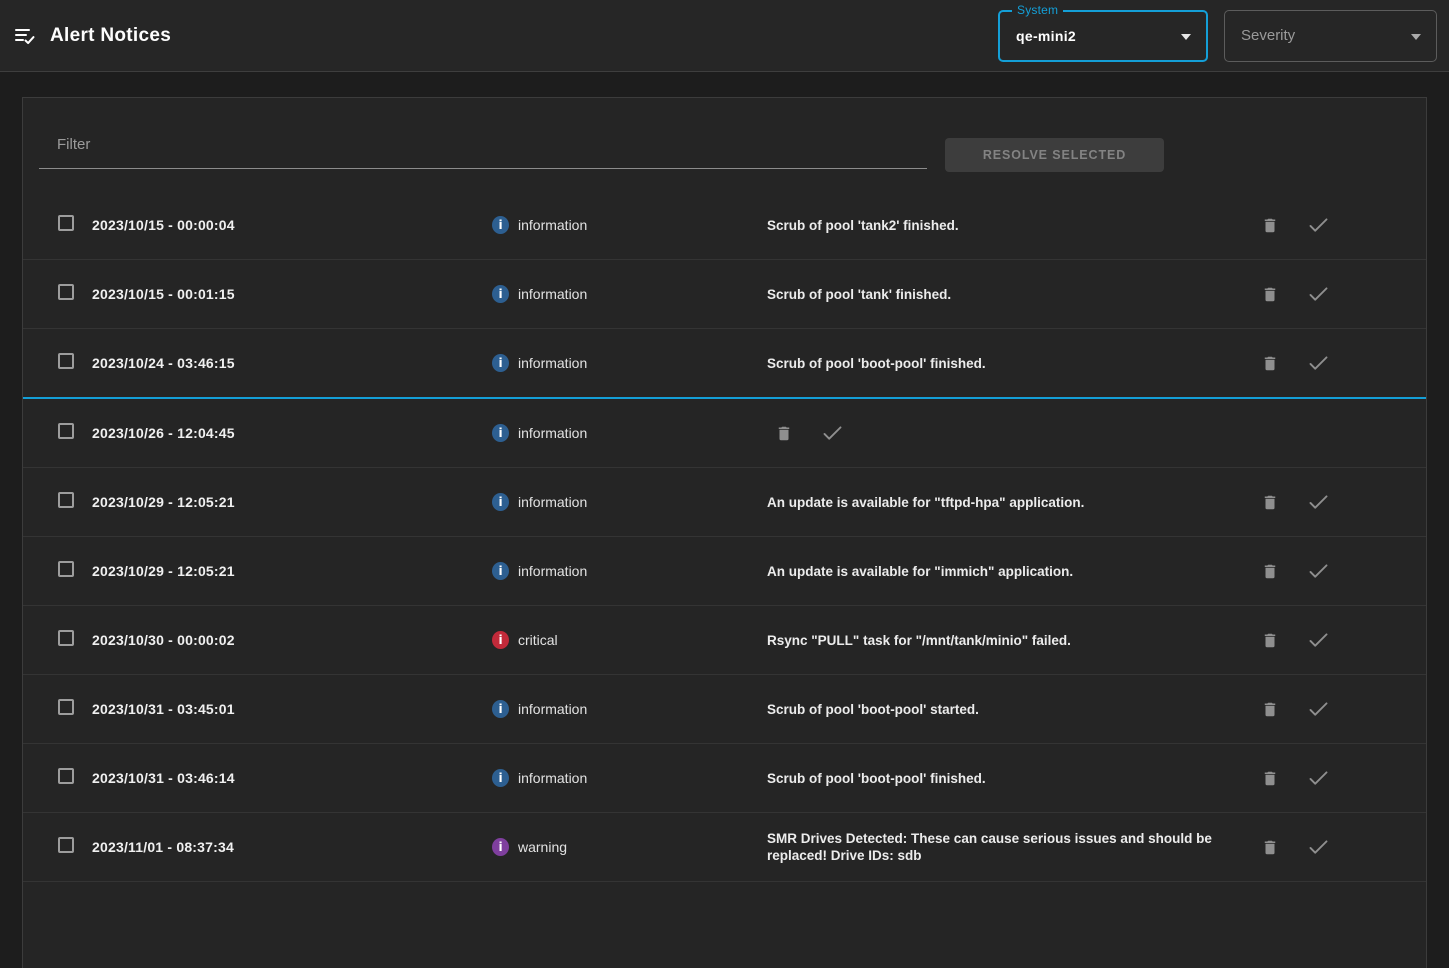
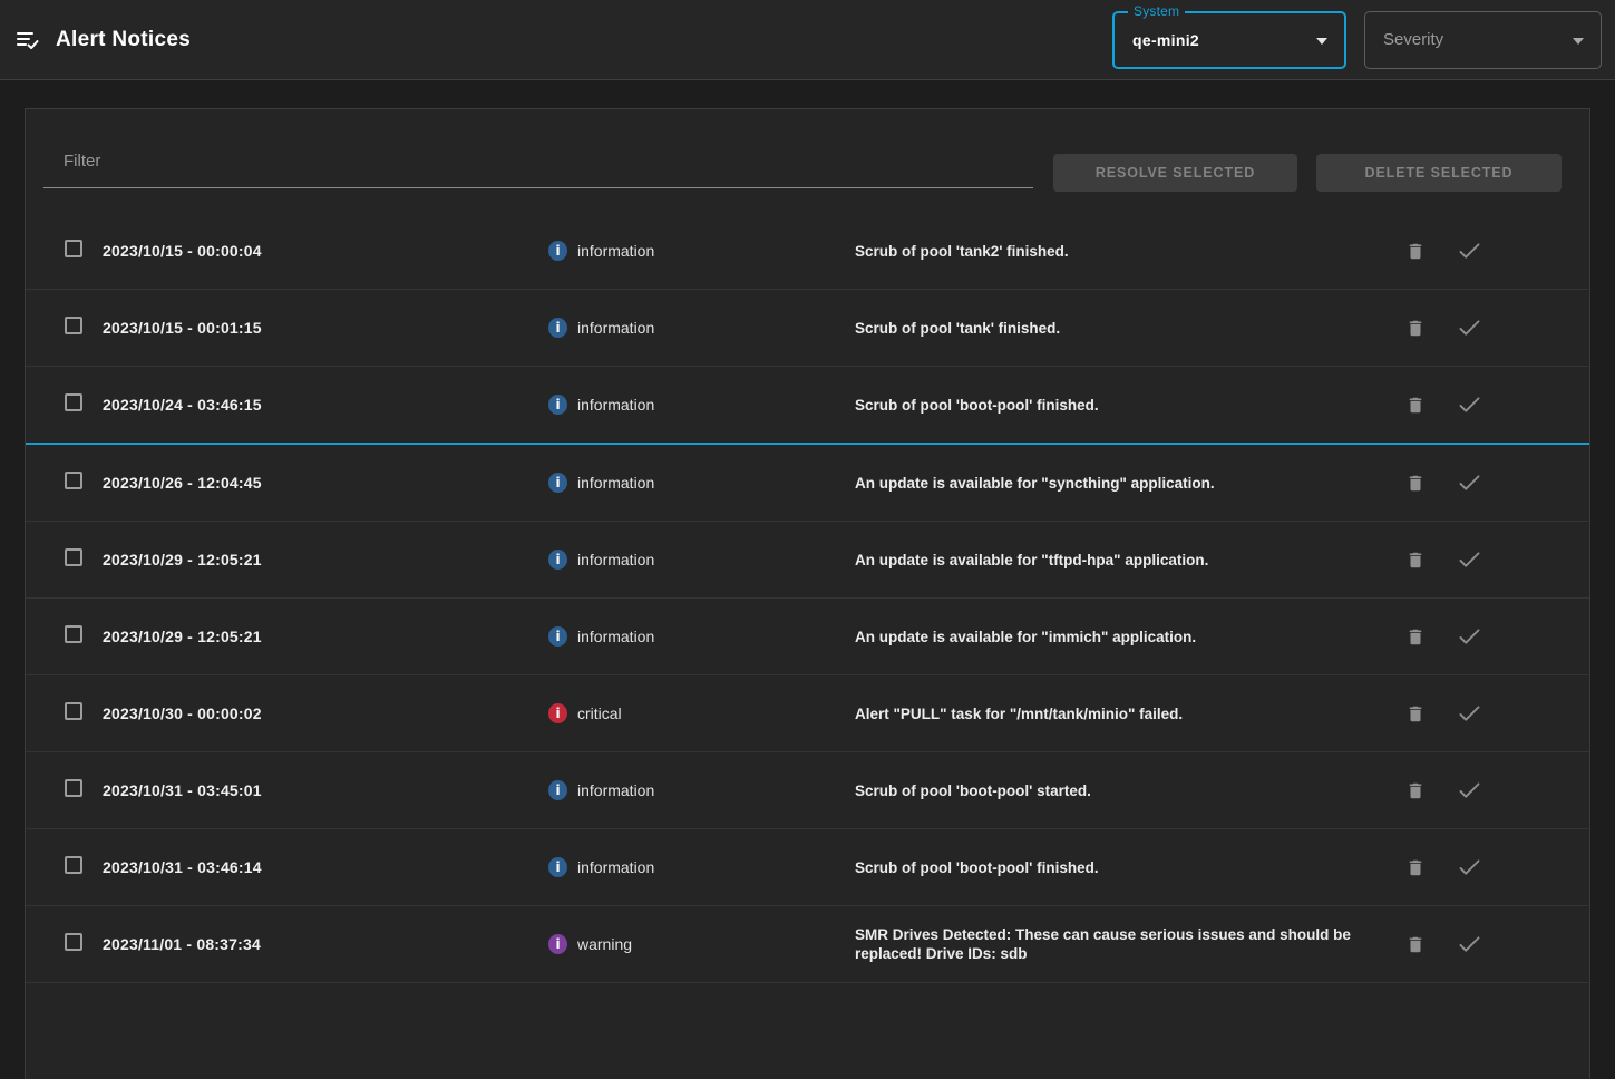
  Alert Notices
  System
  qe-mini2
  Severity
  Filter
  RESOLVE SELECTED
+ DELETE SELECTED
  2023/10/15 - 00:00:04
  i
  information
  Scrub of pool 'tank2' finished.
  2023/10/15 - 00:01:15
  i
  information
  Scrub of pool 'tank' finished.
  2023/10/24 - 03:46:15
  i
  information
  Scrub of pool 'boot-pool' finished.
  2023/10/26 - 12:04:45
  i
  information
+ An update is available for "syncthing" application.
  2023/10/29 - 12:05:21
  i
  information
  An update is available for "tftpd-hpa" application.
  2023/10/29 - 12:05:21
  i
  information
  An update is available for "immich" application.
  2023/10/30 - 00:00:02
  i
  critical
- Rsync "PULL" task for "/mnt/tank/minio" failed.
+ Alert "PULL" task for "/mnt/tank/minio" failed.
  2023/10/31 - 03:45:01
  i
  information
  Scrub of pool 'boot-pool' started.
  2023/10/31 - 03:46:14
  i
  information
  Scrub of pool 'boot-pool' finished.
  2023/11/01 - 08:37:34
  i
  warning
  SMR Drives Detected: These can cause serious issues and should be replaced! Drive IDs: sdb
